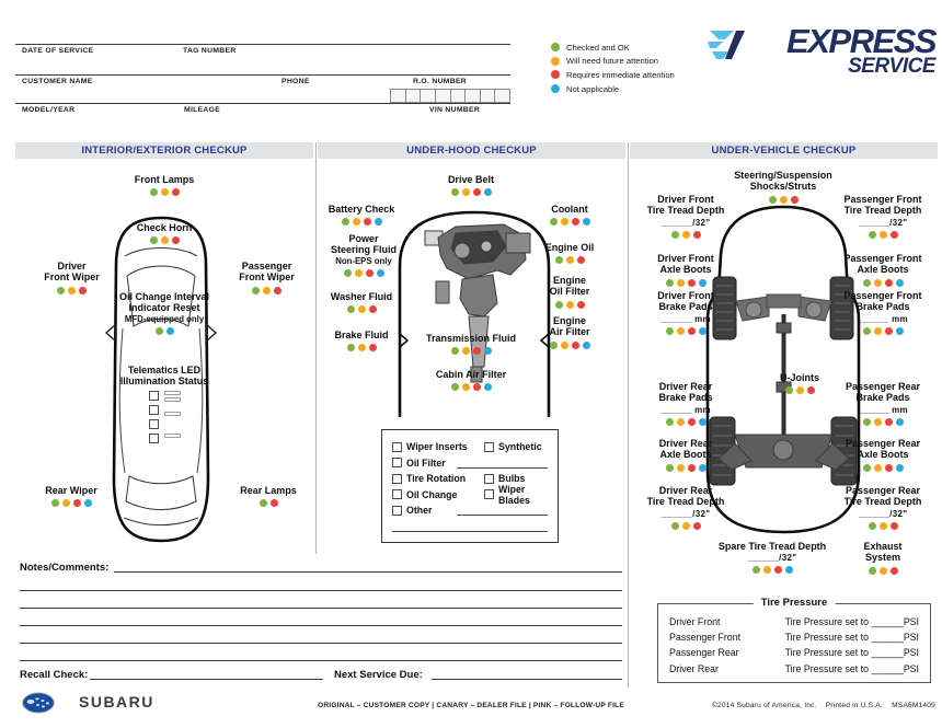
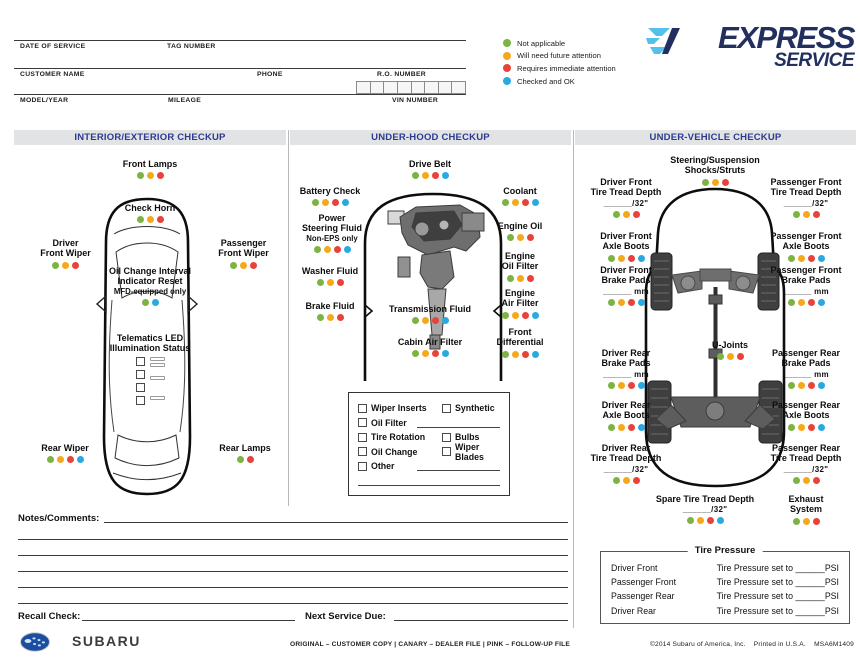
- Checked and OK
+ Not applicable
  Will need future attention
  Requires immediate attention
- Not applicable
+ Checked and OK
  EXPRESS
  SERVICE
  INTERIOR/EXTERIOR CHECKUP
  UNDER-HOOD CHECKUP
  UNDER-VEHICLE CHECKUP
  Front Lamps
  Check Horn
  Driver
  Front Wiper
  Passenger
  Front Wiper
  Oil Change Interval
  Indicator Reset
  MFD-equipped only
  Telematics LED
  Illumination Status
  Rear Wiper
  Rear Lamps
  Drive Belt
  Battery Check
  Power
  Steering Fluid
  Non-EPS only
  Washer Fluid
  Brake Fluid
  Coolant
  Engine Oil
  Engine
  Oil Filter
  Engine
  Air Filter
+ Front
+ Differential
  Transmission Fluid
  Cabin Air Filter
  Wiper Inserts
  Synthetic
  Oil Filter
  Tire Rotation
  Bulbs
  Oil Change
  Wiper Blades
  Other
  Steering/Suspension
  Shocks/Struts
  Driver Front
  Tire Tread Depth
  ______/32"
  Passenger Front
  Tire Tread Depth
  ______/32"
  Driver Front
  Axle Boots
  Passenger Front
  Axle Boots
  Driver Front
  Brake Pads
  ______ mm
  Passenger Front
  Brake Pads
  ______ mm
  U-Joints
  Driver Rear
  Brake Pads
  ______ mm
  Passenger Rear
  Brake Pads
  ______ mm
  Driver Rear
  Axle Boots
  Passenger Rear
  Axle Boots
  Driver Rear
  Tire Tread Depth
  ______/32"
  Passenger Rear
  Tire Tread Depth
  ______/32"
  Spare Tire Tread Depth
  ______/32"
  Exhaust
  System
  Tire Pressure
  Driver Front
  Tire Pressure set to ______PSI
  Passenger Front
  Tire Pressure set to ______PSI
  Passenger Rear
  Tire Pressure set to ______PSI
  Driver Rear
  Tire Pressure set to ______PSI
  Notes/Comments:
  Recall Check:
  Next Service Due:
  SUBARU
